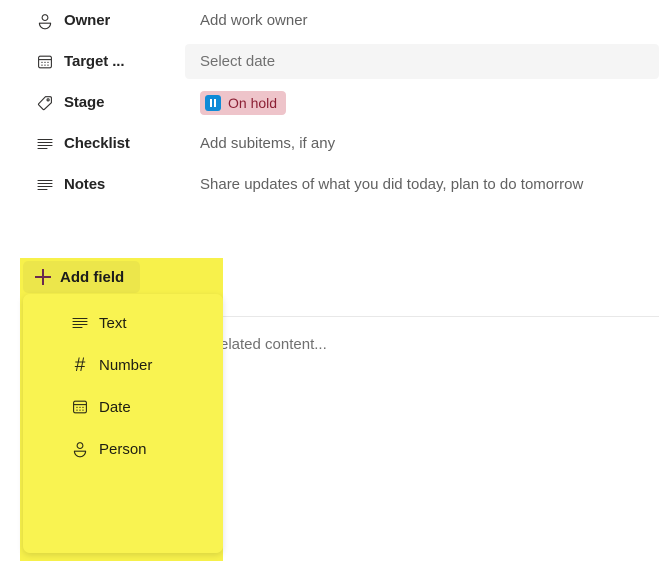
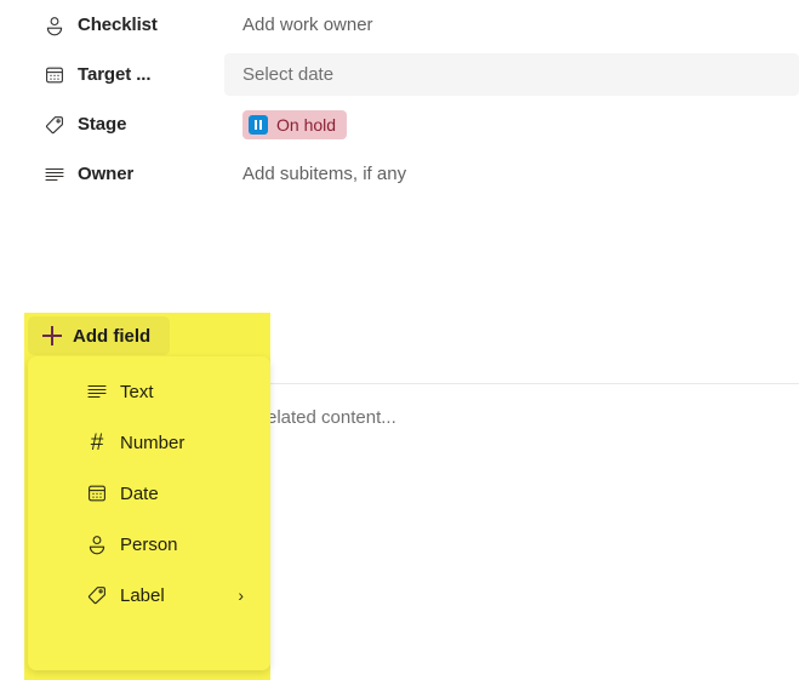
- Owner
+ Checklist
  Add work owner
  Target ...
  Select date
  Stage
  On hold
- Checklist
+ Owner
  Add subitems, if any
- Notes
- Share updates of what you did today, plan to do tomorrow
  elated content...
  Add field
  Text
  #
  Number
  Date
  Person
+ Label
+ ›
